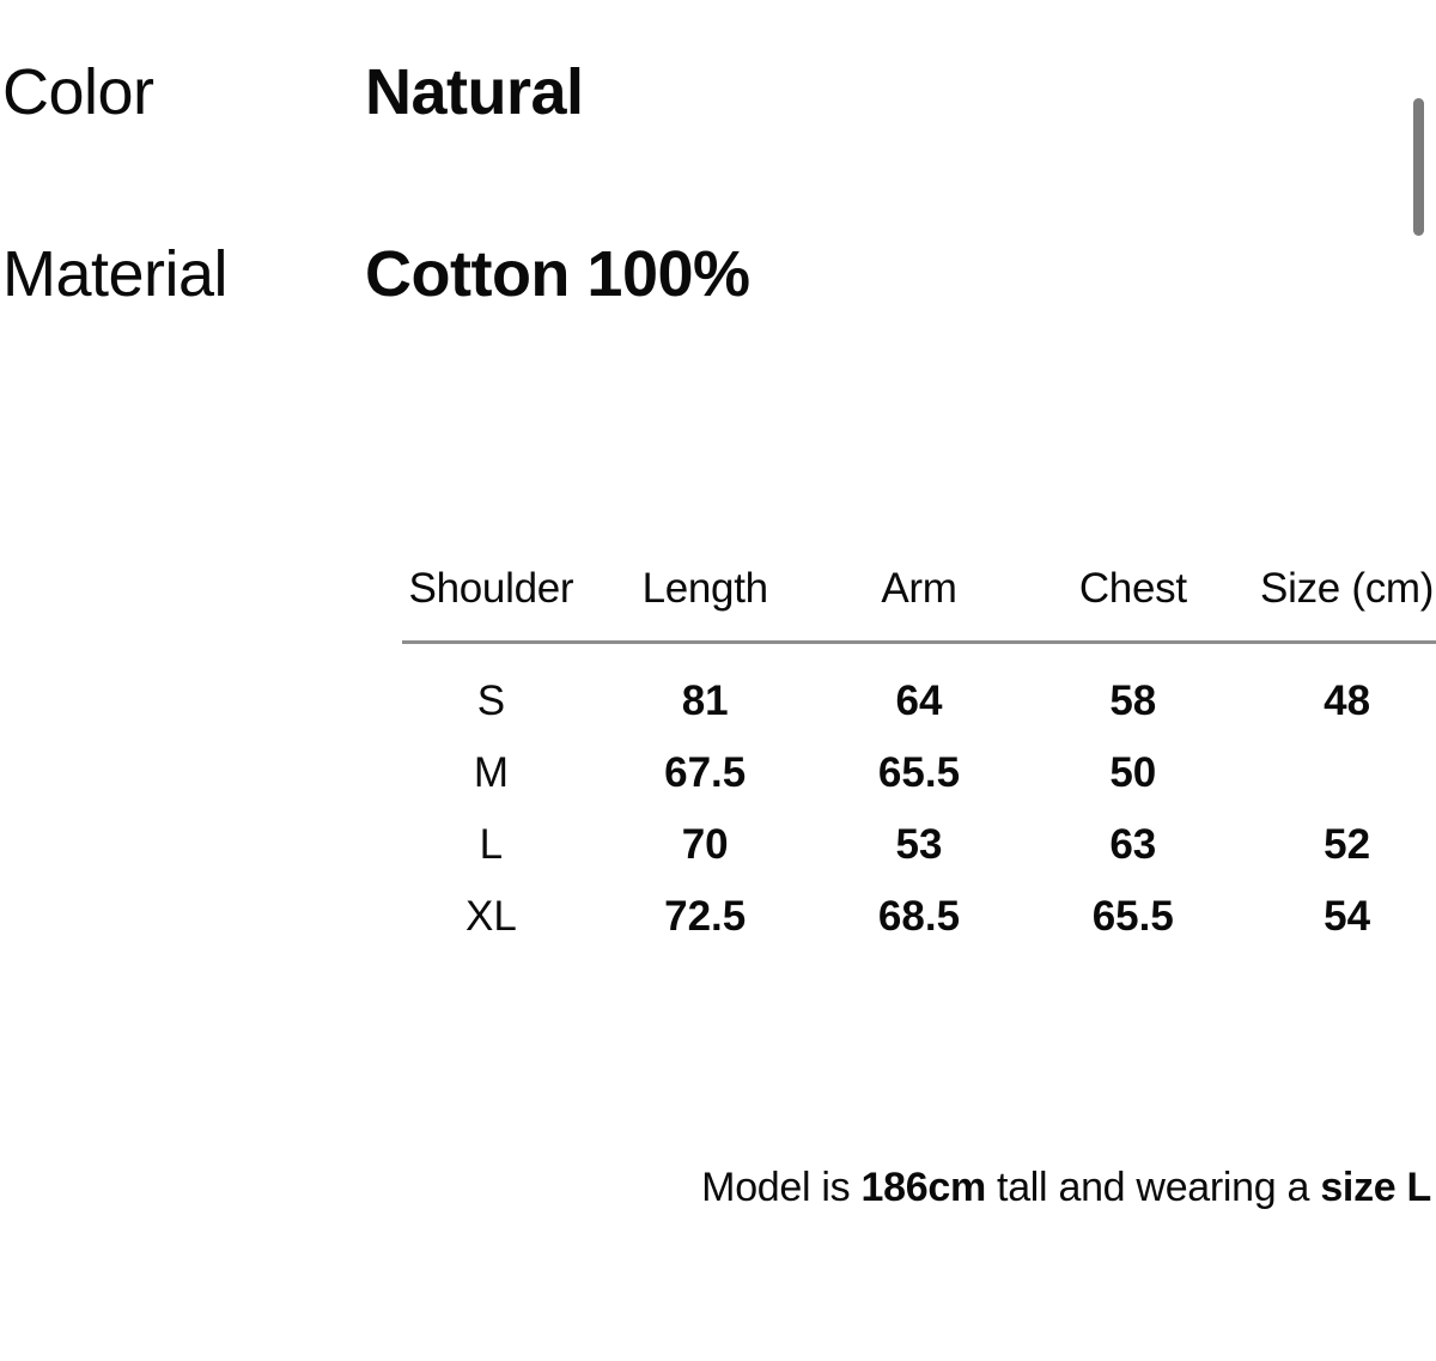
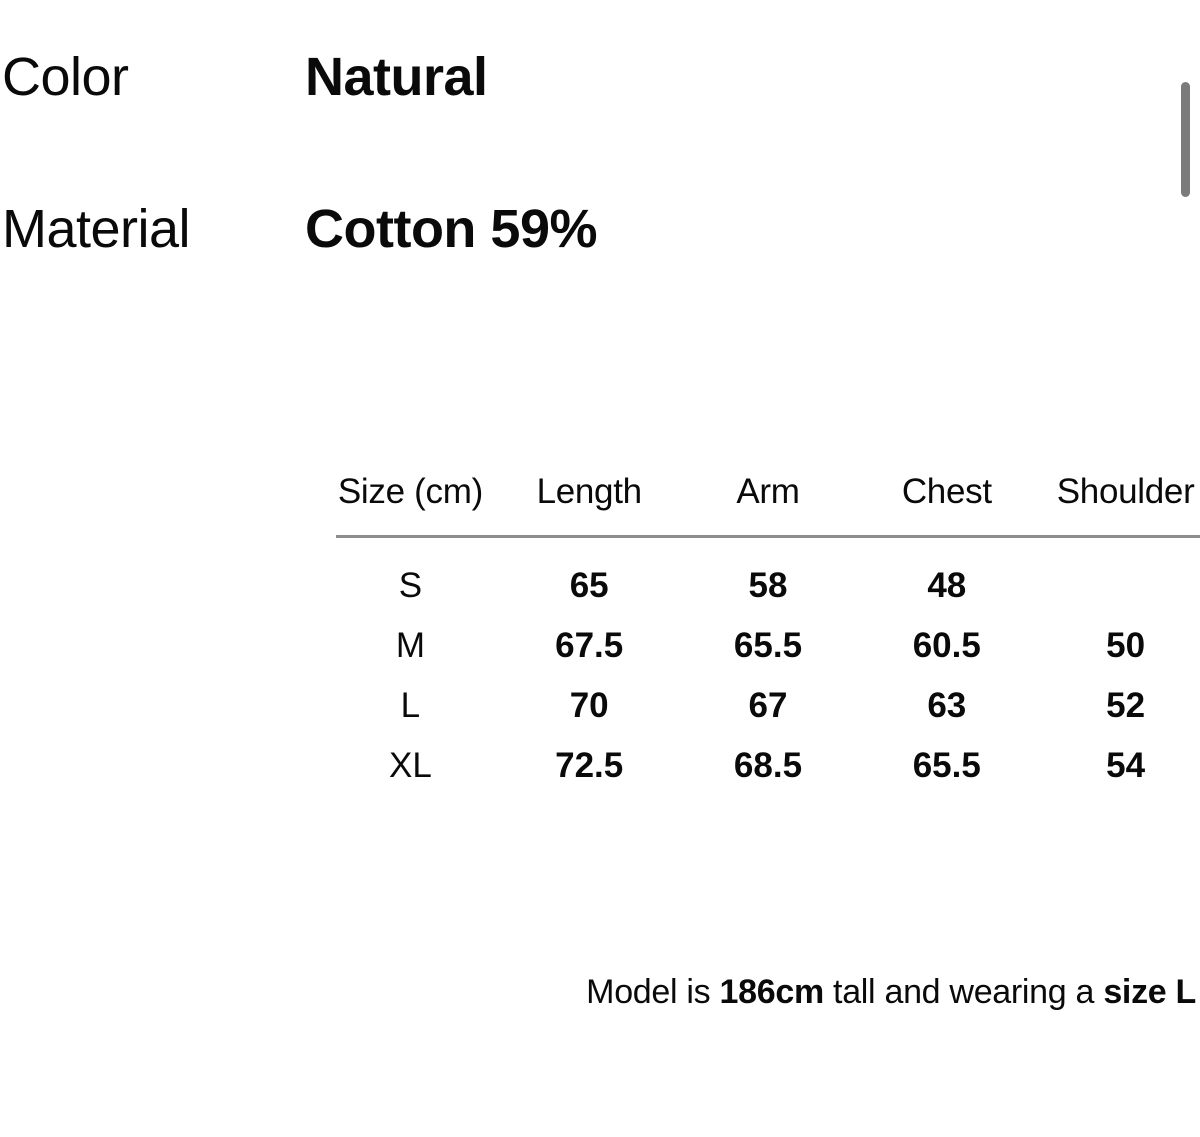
  Color
  Natural
  Material
- Cotton 100%
+ Cotton 59%
- Shoulder
+ Size (cm)
  Length
  Arm
  Chest
- Size (cm)
+ Shoulder
  S
- 81
+ 65
- 64
  58
  48
  M
  67.5
  65.5
+ 60.5
  50
  L
  70
- 53
+ 67
  63
  52
  XL
  72.5
  68.5
  65.5
  54
  Model is 186cm tall and wearing a size L
